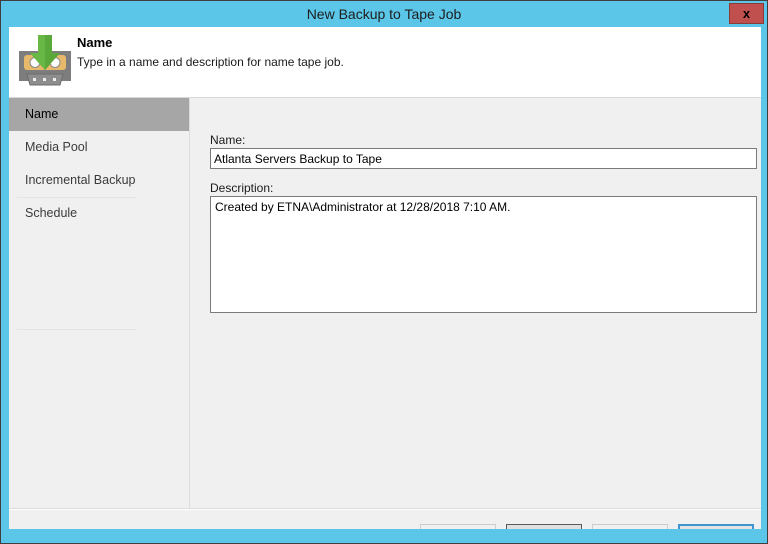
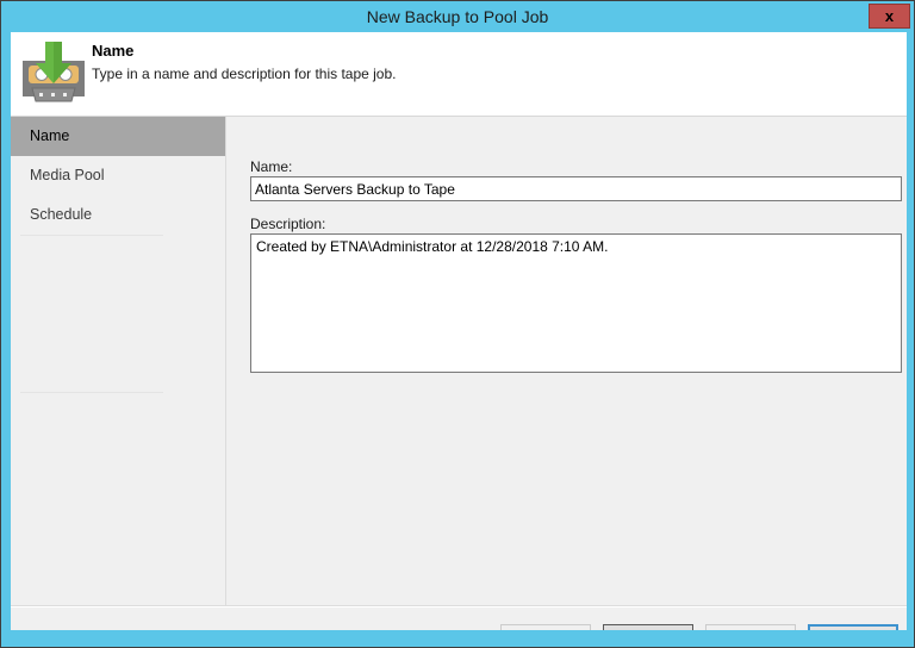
- New Backup to Tape Job
+ New Backup to Pool Job
  x
  Name
- Type in a name and description for name tape job.
+ Type in a name and description for this tape job.
  Name
  Media Pool
- Incremental Backup
  Schedule
  Name:
  Atlanta Servers Backup to Tape
  Description:
  Created by ETNA\Administrator at 12/28/2018 7:10 AM.
